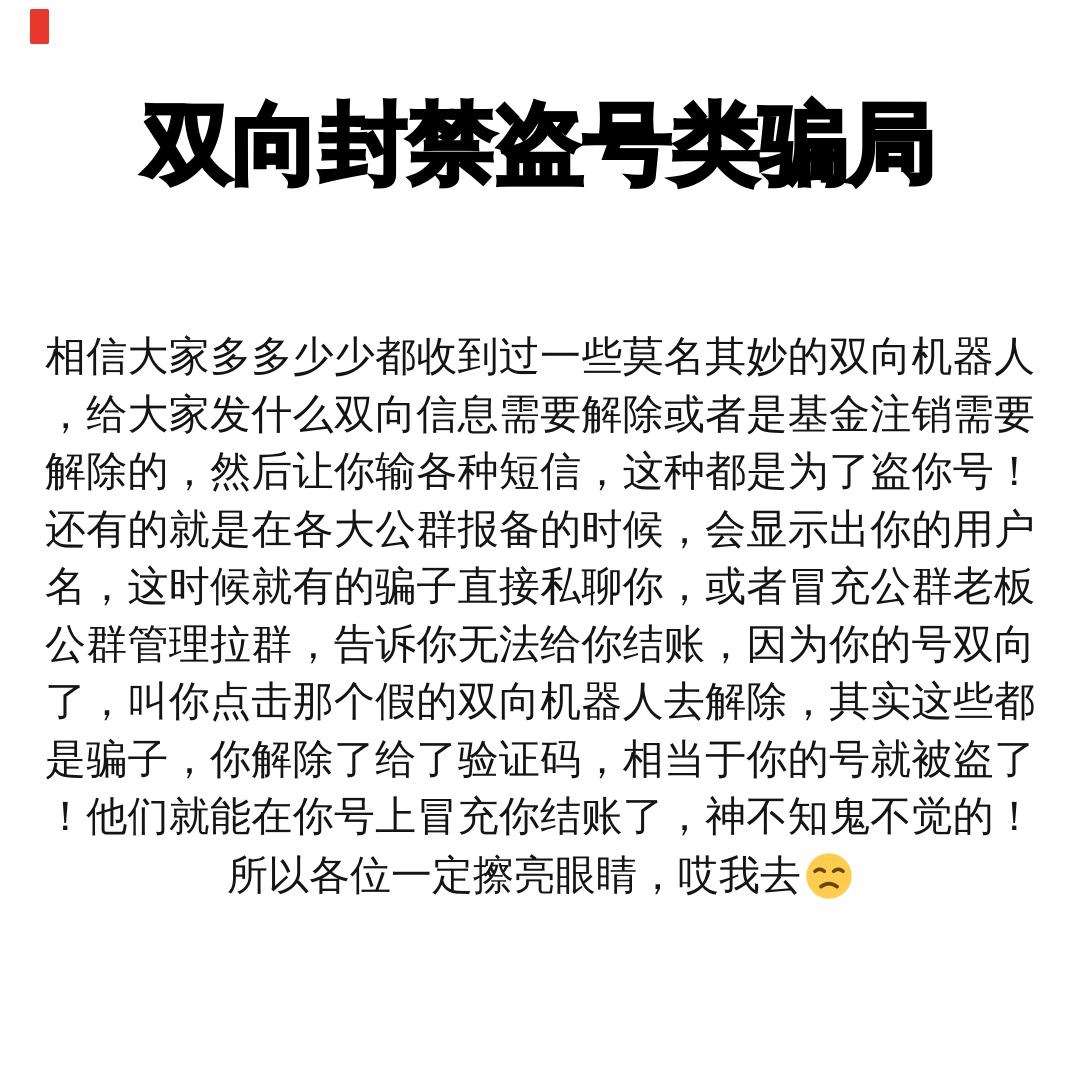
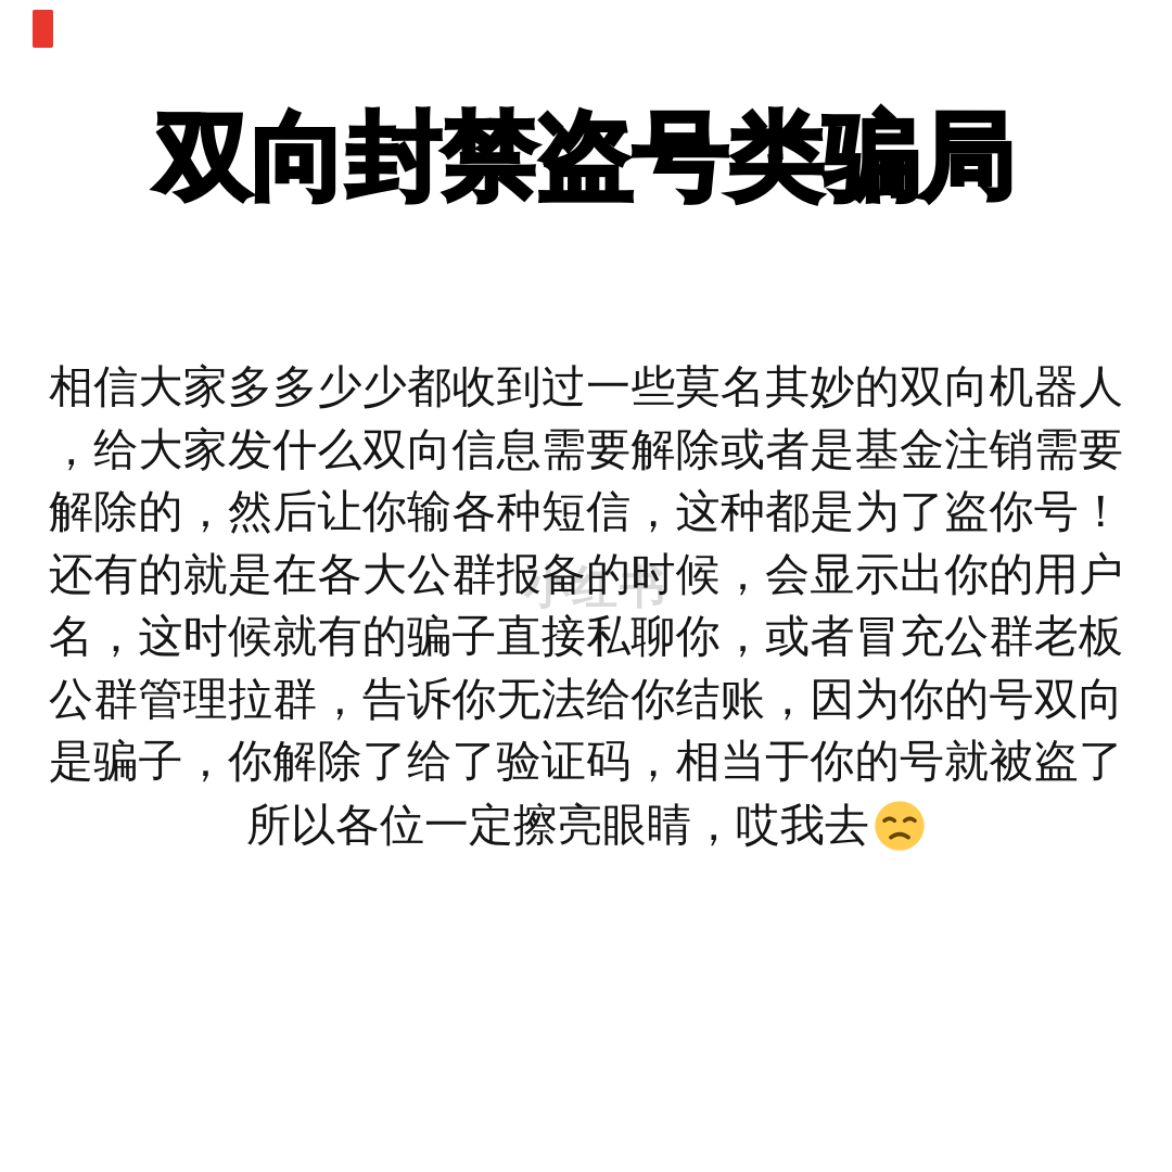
  双向封禁盗号类骗局
+ 小红书
  相信大家多多少少都收到过一些莫名其妙的双向机器人
  ，给大家发什么双向信息需要解除或者是基金注销需要
  解除的，然后让你输各种短信，这种都是为了盗你号！
  还有的就是在各大公群报备的时候，会显示出你的用户
  名，这时候就有的骗子直接私聊你，或者冒充公群老板
  公群管理拉群，告诉你无法给你结账，因为你的号双向
- 了，叫你点击那个假的双向机器人去解除，其实这些都
  是骗子，你解除了给了验证码，相当于你的号就被盗了
- ！他们就能在你号上冒充你结账了，神不知鬼不觉的！
  所以各位一定擦亮眼睛，哎我去
